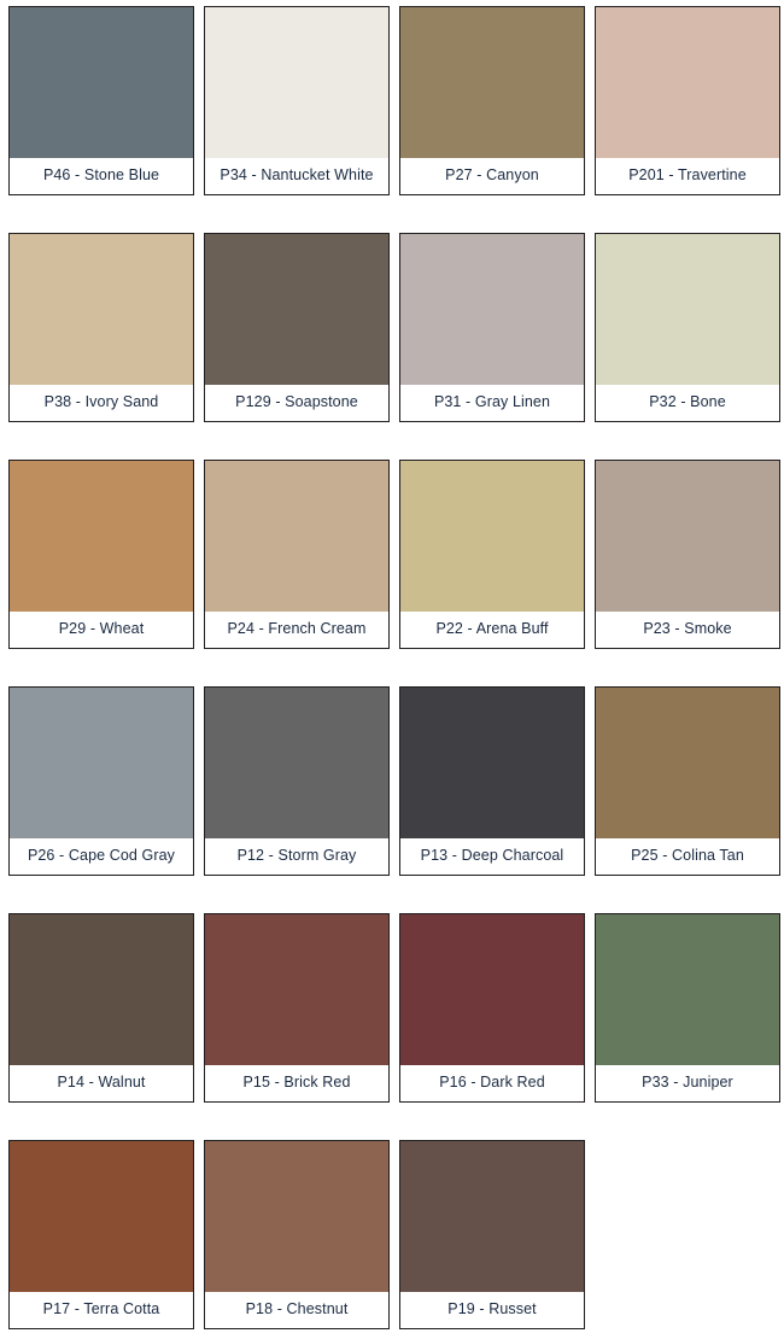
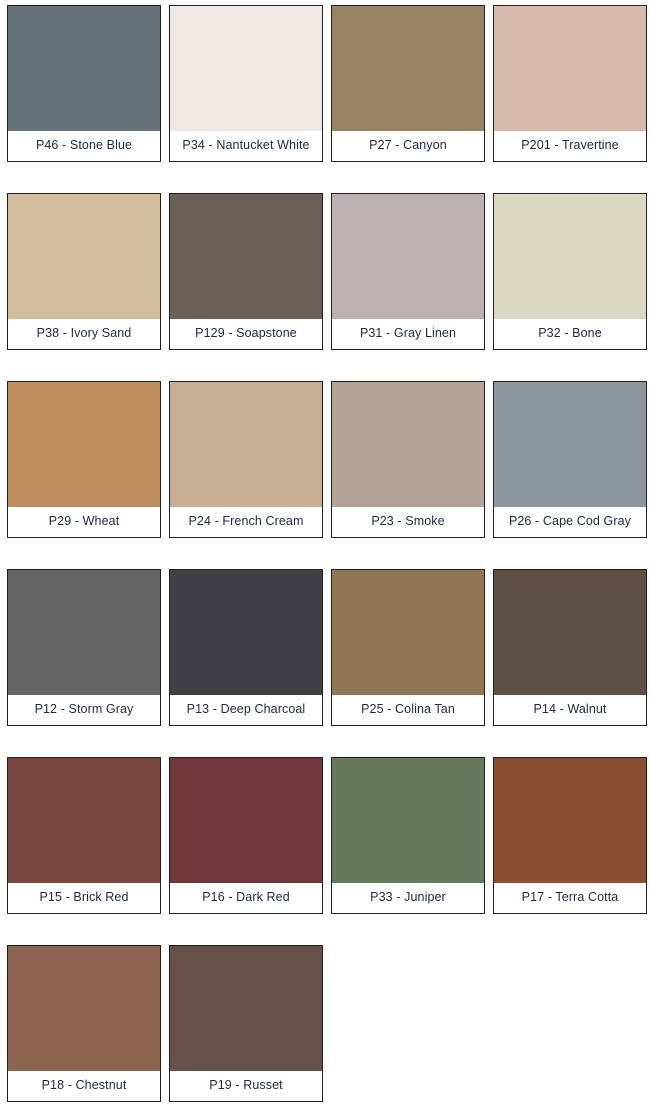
  P46 - Stone Blue
  P34 - Nantucket White
  P27 - Canyon
  P201 - Travertine
  P38 - Ivory Sand
  P129 - Soapstone
  P31 - Gray Linen
  P32 - Bone
  P29 - Wheat
  P24 - French Cream
- P22 - Arena Buff
  P23 - Smoke
  P26 - Cape Cod Gray
  P12 - Storm Gray
  P13 - Deep Charcoal
  P25 - Colina Tan
  P14 - Walnut
  P15 - Brick Red
  P16 - Dark Red
  P33 - Juniper
  P17 - Terra Cotta
  P18 - Chestnut
  P19 - Russet
